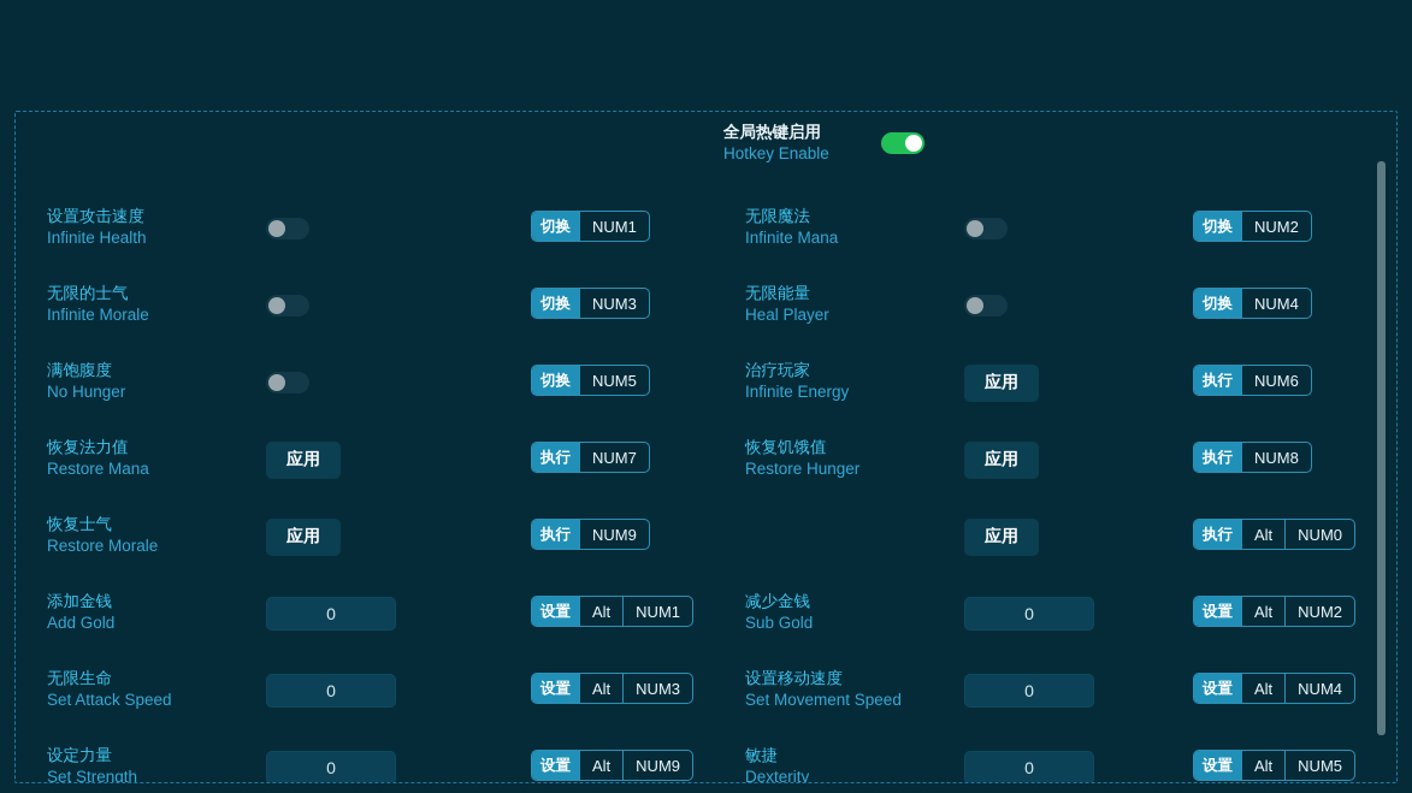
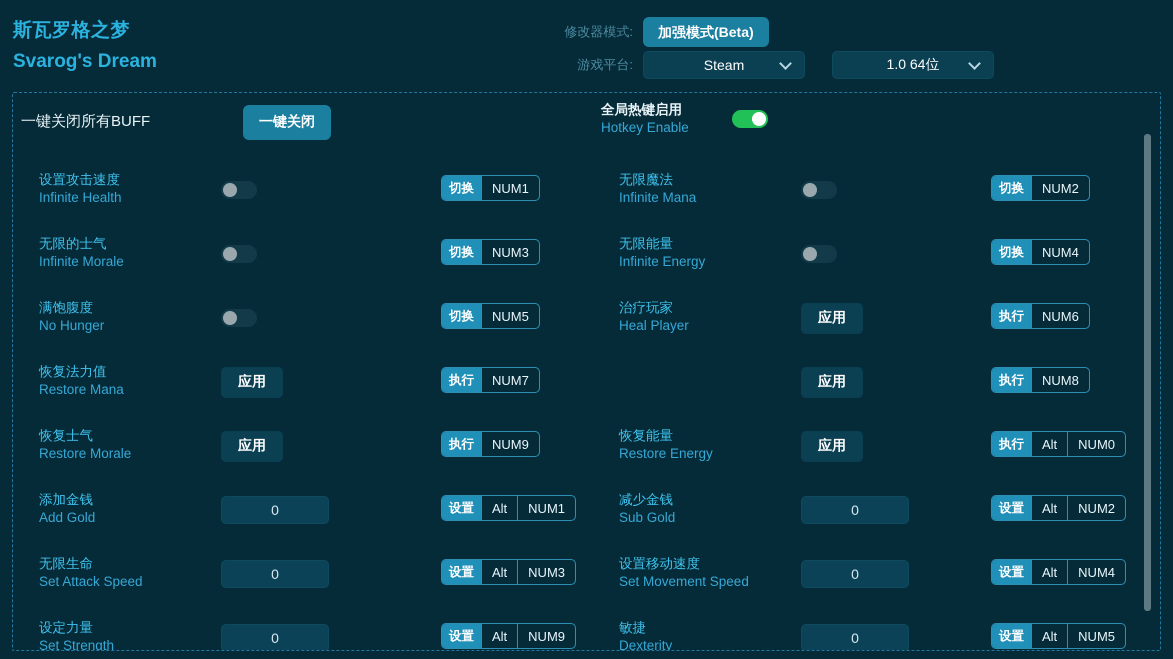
+ 斯瓦罗格之梦
+ Svarog's Dream
+ 修改器模式:
+ 加强模式(Beta)
+ 游戏平台:
+ Steam
+ 1.0 64位
+ 一键关闭所有BUFF
+ 一键关闭
  全局热键启用
  Hotkey Enable
  设置攻击速度
  Infinite Health
  切换
  NUM1
  无限魔法
  Infinite Mana
  切换
  NUM2
  无限的士气
  Infinite Morale
  切换
  NUM3
  无限能量
- Heal Player
+ Infinite Energy
  切换
  NUM4
  满饱腹度
  No Hunger
  切换
  NUM5
  治疗玩家
- Infinite Energy
+ Heal Player
  应用
  执行
  NUM6
  恢复法力值
  Restore Mana
  应用
  执行
  NUM7
- 恢复饥饿值
- Restore Hunger
  应用
  执行
  NUM8
  恢复士气
  Restore Morale
  应用
  执行
  NUM9
+ 恢复能量
+ Restore Energy
  应用
  执行
  Alt
  NUM0
  添加金钱
  Add Gold
  0
  设置
  Alt
  NUM1
  减少金钱
  Sub Gold
  0
  设置
  Alt
  NUM2
  无限生命
  Set Attack Speed
  0
  设置
  Alt
  NUM3
  设置移动速度
  Set Movement Speed
  0
  设置
  Alt
  NUM4
  设定力量
  Set Strength
  0
  设置
  Alt
  NUM9
  敏捷
  Dexterity
  0
  设置
  Alt
  NUM5
